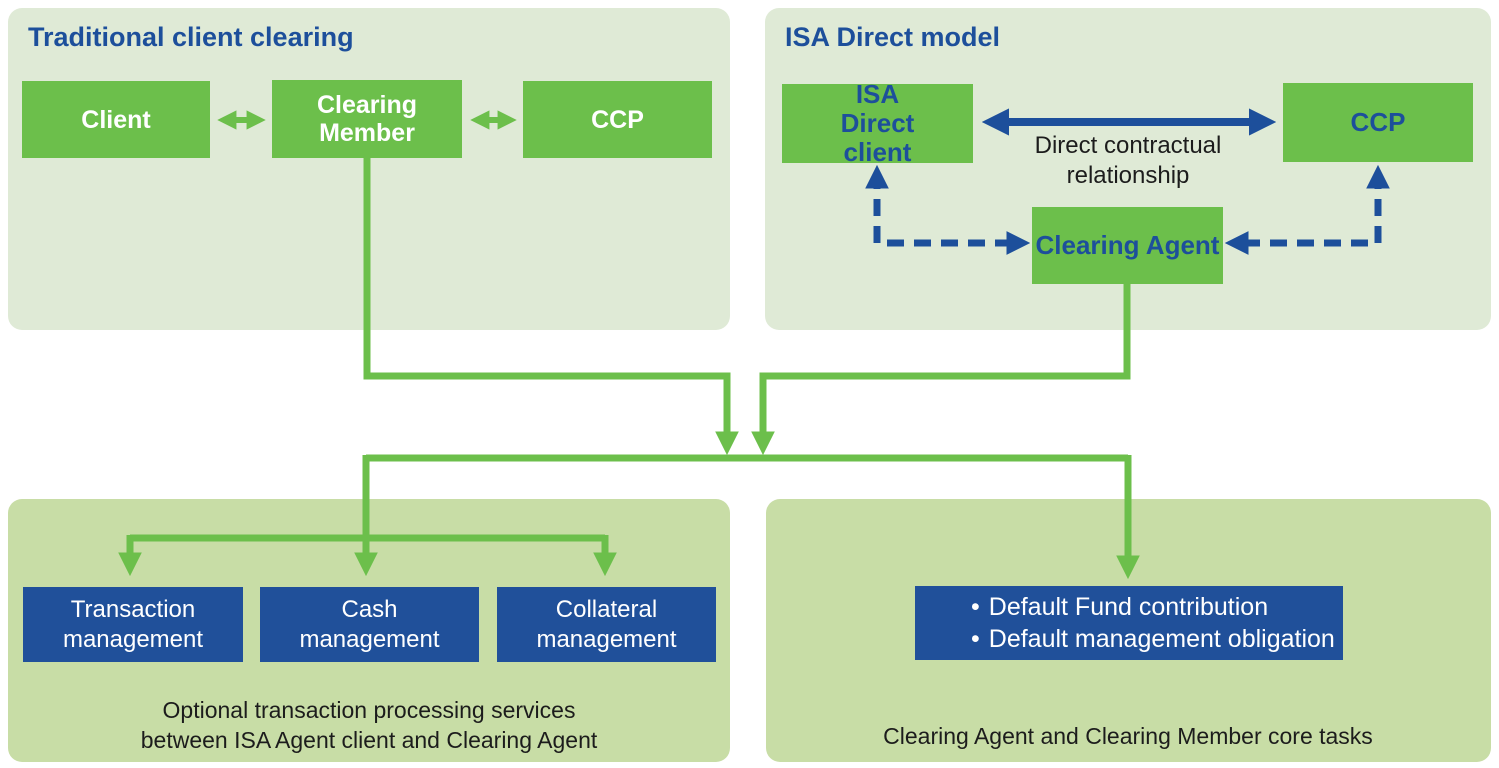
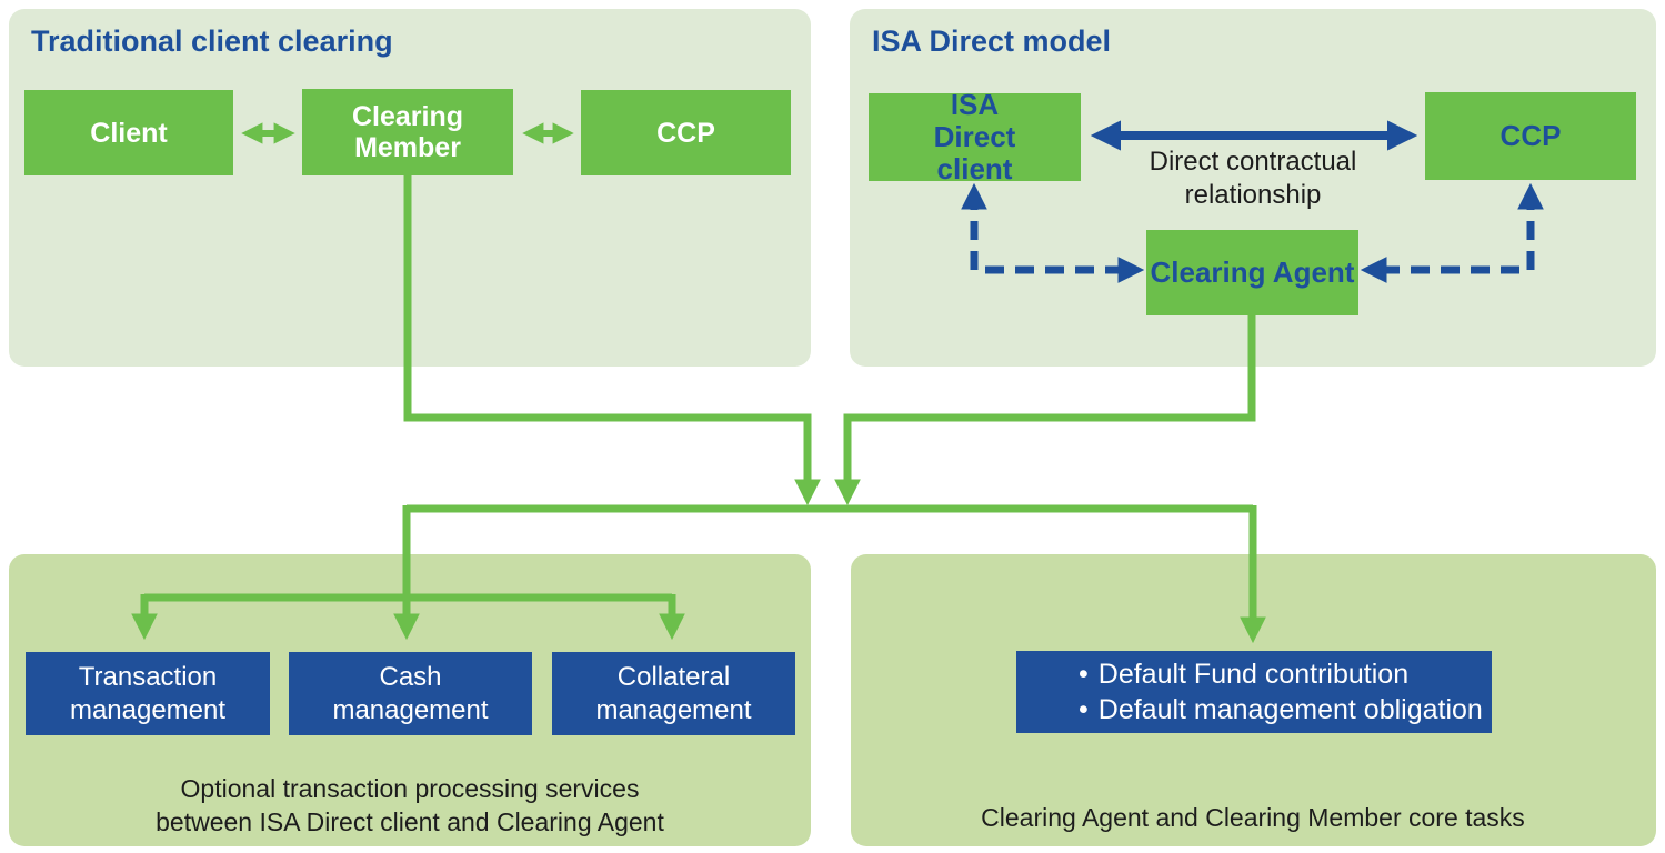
  Traditional client clearing
  ISA Direct model
  Client
  Clearing Member
  CCP
  ISA Direct client
  CCP
  Clearing Agent
  Direct contractual
  relationship
  Transaction management
  Cash management
  Collateral management
  •
  Default Fund contribution
  •
  Default management obligation
  Optional transaction processing services
- between ISA Agent client and Clearing Agent
+ between ISA Direct client and Clearing Agent
  Clearing Agent and Clearing Member core tasks
